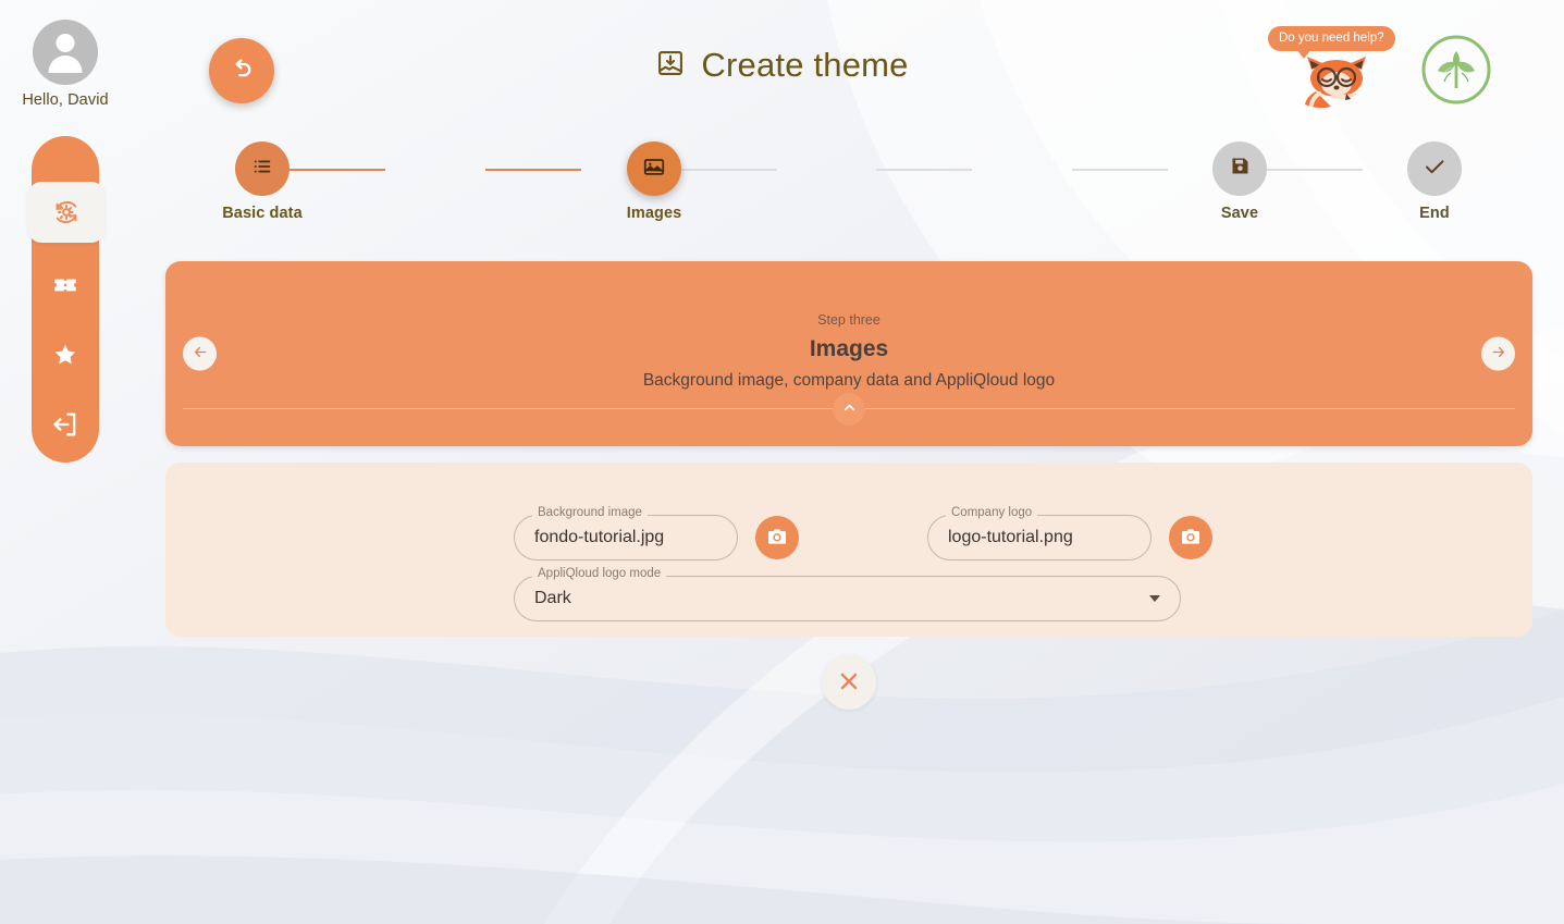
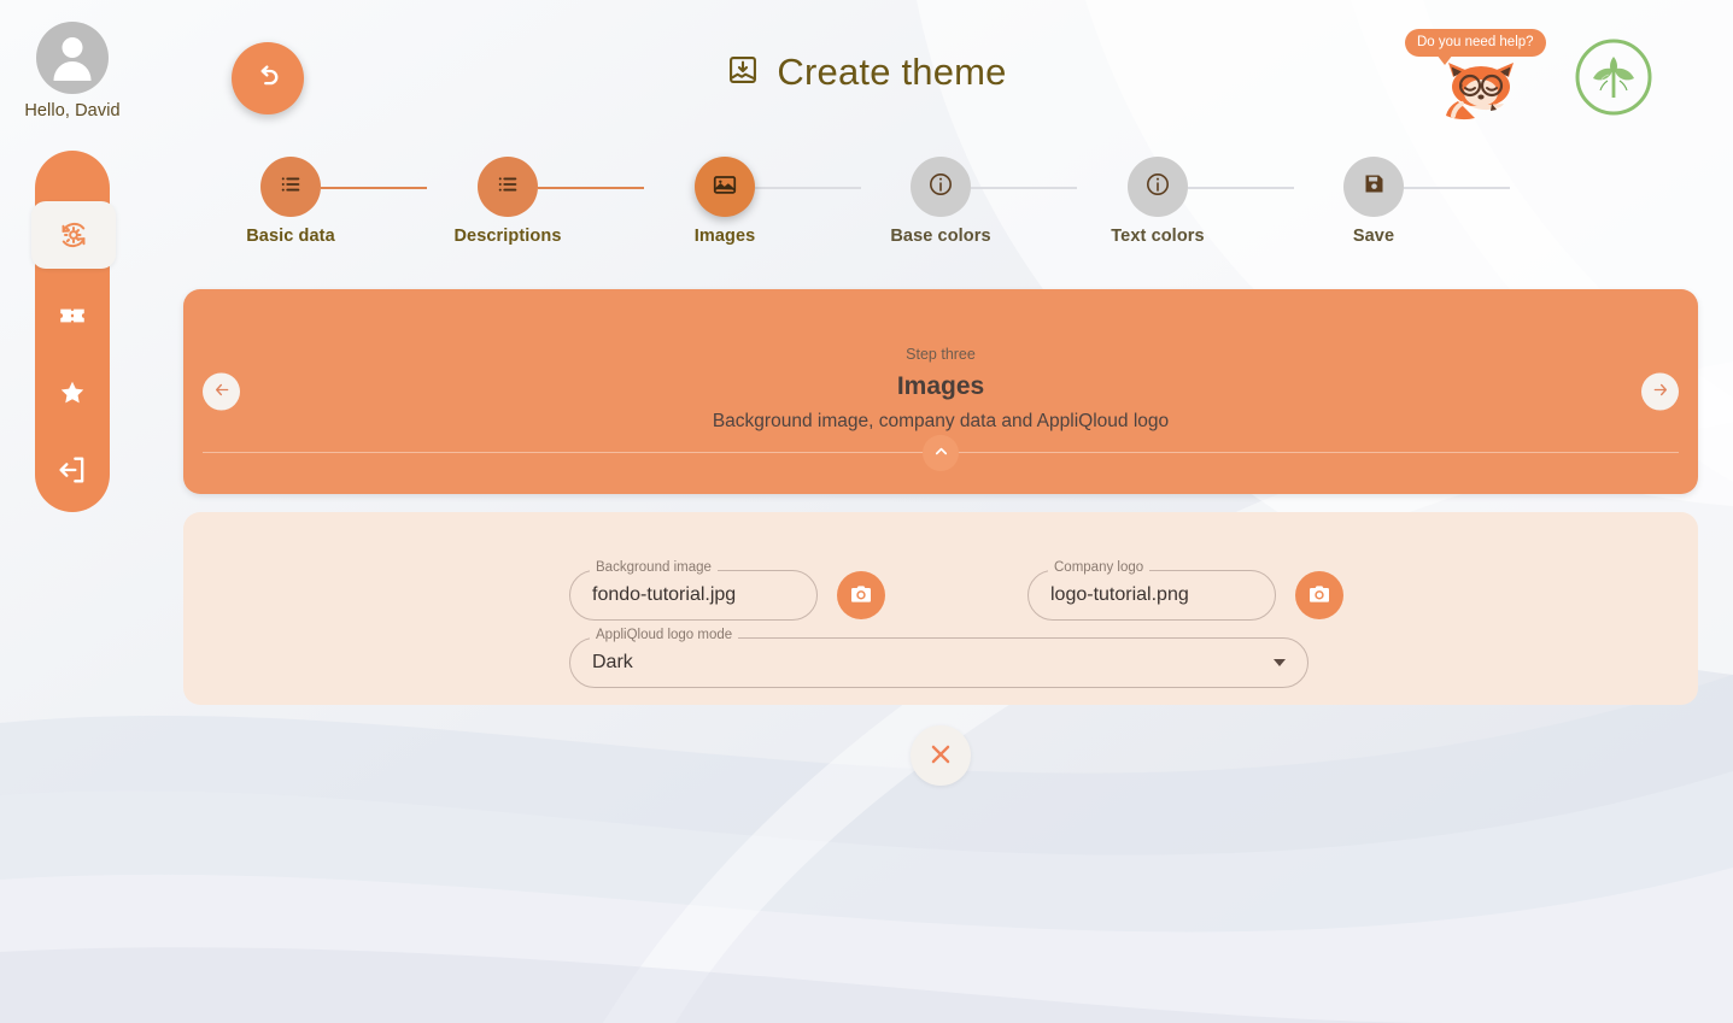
  Hello, David
  Create theme
  Do you need help?
  Basic data
+ Descriptions
  Images
+ Base colors
+ Text colors
  Save
- End
  Step three
  Images
  Background image, company data and AppliQloud logo
  Background image
  fondo-tutorial.jpg
  Company logo
  logo-tutorial.png
  AppliQloud logo mode
  Dark
